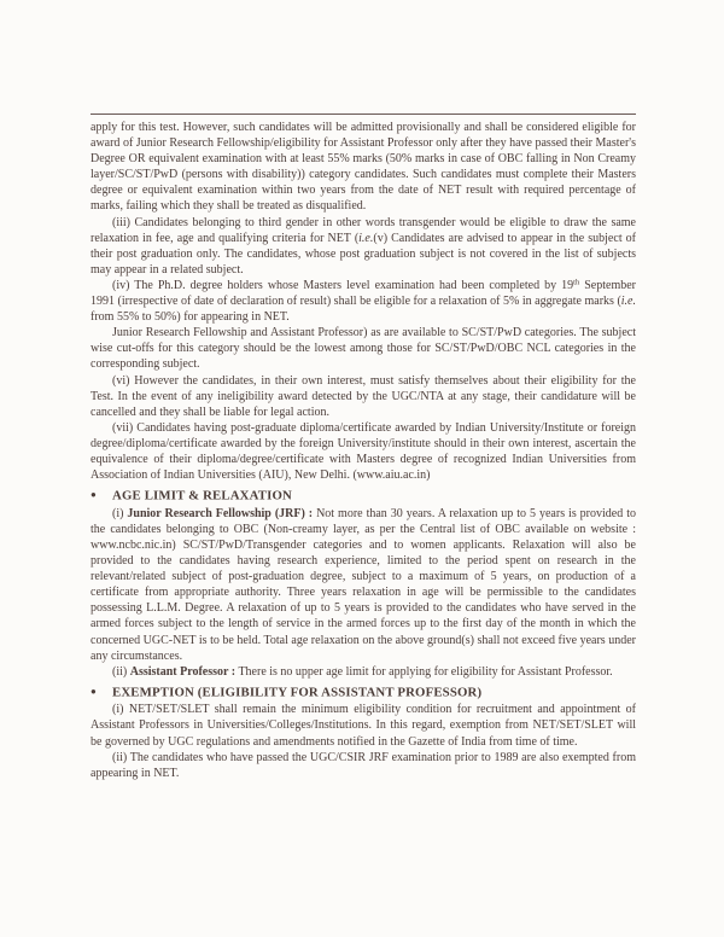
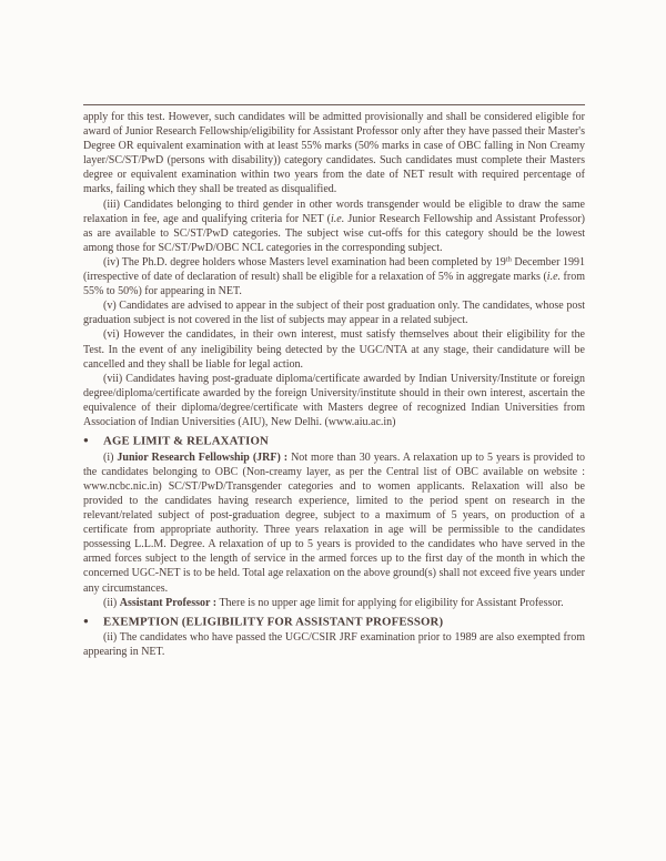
  apply for this test. However, such candidates will be admitted provisionally and shall be considered eligible for award of Junior Research Fellowship/eligibility for Assistant Professor only after they have passed their Master's Degree OR equivalent examination with at least 55% marks (50% marks in case of OBC falling in Non Creamy layer/SC/ST/PwD (persons with disability)) category candidates. Such candidates must complete their Masters degree or equivalent examination within two years from the date of NET result with required percentage of marks, failing which they shall be treated as disqualified.
- (iii) Candidates belonging to third gender in other words transgender would be eligible to draw the same relaxation in fee, age and qualifying criteria for NET (i.e.(v) Candidates are advised to appear in the subject of their post graduation only. The candidates, whose post graduation subject is not covered in the list of subjects may appear in a related subject.
+ (iii) Candidates belonging to third gender in other words transgender would be eligible to draw the same relaxation in fee, age and qualifying criteria for NET (i.e. Junior Research Fellowship and Assistant Professor) as are available to SC/ST/PwD categories. The subject wise cut-offs for this category should be the lowest among those for SC/ST/PwD/OBC NCL categories in the corresponding subject.
- (iv) The Ph.D. degree holders whose Masters level examination had been completed by 19 September 1991 (irrespective of date of declaration of result) shall be eligible for a relaxation of 5% in aggregate marks (i.e. from 55% to 50%) for appearing in NET.
+ (iv) The Ph.D. degree holders whose Masters level examination had been completed by 19 December 1991 (irrespective of date of declaration of result) shall be eligible for a relaxation of 5% in aggregate marks (i.e. from 55% to 50%) for appearing in NET.
- Junior Research Fellowship and Assistant Professor) as are available to SC/ST/PwD categories. The subject wise cut-offs for this category should be the lowest among those for SC/ST/PwD/OBC NCL categories in the corresponding subject.
+ (v) Candidates are advised to appear in the subject of their post graduation only. The candidates, whose post graduation subject is not covered in the list of subjects may appear in a related subject.
- (vi) However the candidates, in their own interest, must satisfy themselves about their eligibility for the Test. In the event of any ineligibility award detected by the UGC/NTA at any stage, their candidature will be cancelled and they shall be liable for legal action.
+ (vi) However the candidates, in their own interest, must satisfy themselves about their eligibility for the Test. In the event of any ineligibility being detected by the UGC/NTA at any stage, their candidature will be cancelled and they shall be liable for legal action.
  (vii) Candidates having post-graduate diploma/certificate awarded by Indian University/Institute or foreign degree/diploma/certificate awarded by the foreign University/institute should in their own interest, ascertain the equivalence of their diploma/degree/certificate with Masters degree of recognized Indian Universities from Association of Indian Universities (AIU), New Delhi. (www.aiu.ac.in)
  ● AGE LIMIT & RELAXATION
  (i) Junior Research Fellowship (JRF) : Not more than 30 years. A relaxation up to 5 years is provided to the candidates belonging to OBC (Non-creamy layer, as per the Central list of OBC available on website : www.ncbc.nic.in) SC/ST/PwD/Transgender categories and to women applicants. Relaxation will also be provided to the candidates having research experience, limited to the period spent on research in the relevant/related subject of post-graduation degree, subject to a maximum of 5 years, on production of a certificate from appropriate authority. Three years relaxation in age will be permissible to the candidates possessing L.L.M. Degree. A relaxation of up to 5 years is provided to the candidates who have served in the armed forces subject to the length of service in the armed forces up to the first day of the month in which the concerned UGC-NET is to be held. Total age relaxation on the above ground(s) shall not exceed five years under any circumstances.
  (ii) Assistant Professor : There is no upper age limit for applying for eligibility for Assistant Professor.
  ● EXEMPTION (ELIGIBILITY FOR ASSISTANT PROFESSOR)
- (i) NET/SET/SLET shall remain the minimum eligibility condition for recruitment and appointment of Assistant Professors in Universities/Colleges/Institutions. In this regard, exemption from NET/SET/SLET will be governed by UGC regulations and amendments notified in the Gazette of India from time of time.
  (ii) The candidates who have passed the UGC/CSIR JRF examination prior to 1989 are also exempted from appearing in NET.
